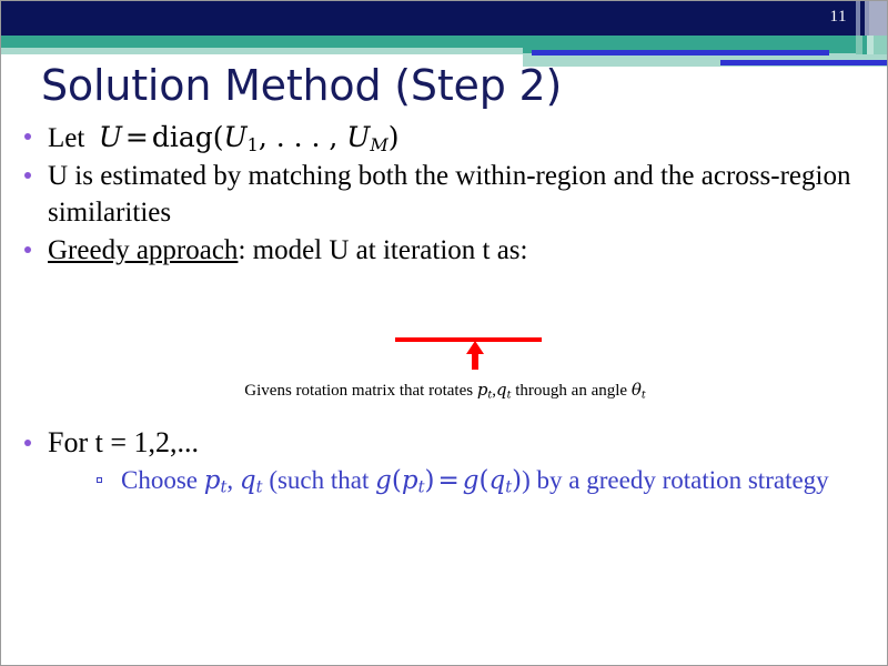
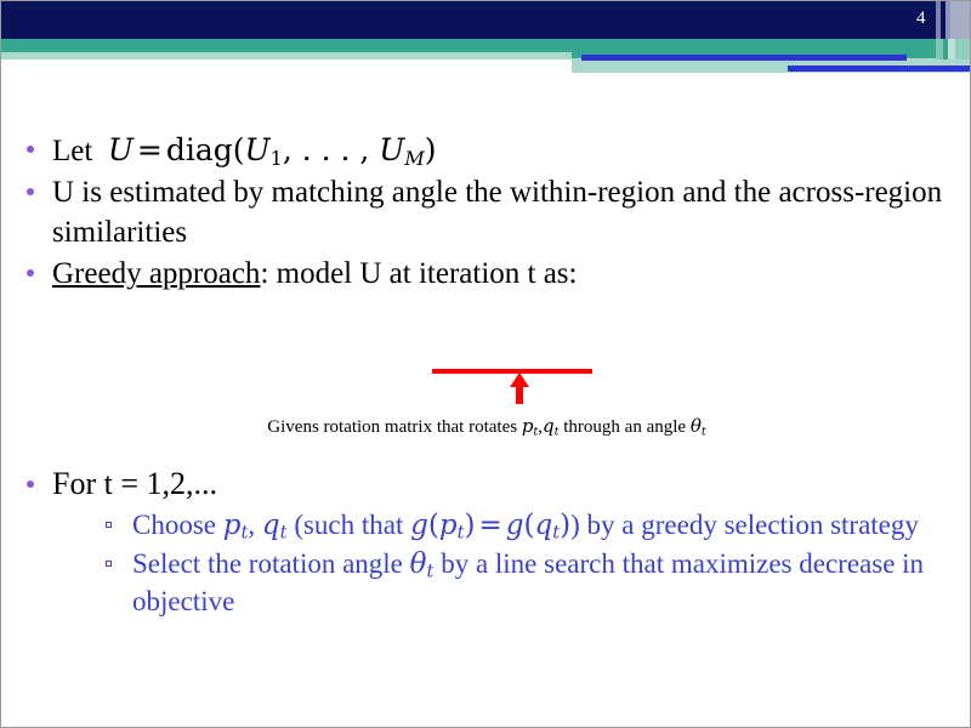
- 11
+ 4
- Solution Method (Step 2)
  Let U=diag(U1, . . . , UM)
- U is estimated by matching both the within-region and the across-region similarities
+ U is estimated by matching angle the within-region and the across-region similarities
  Greedy approach: model U at iteration t as:
  Givens rotation matrix that rotates pt,qt through an angle θt
  For t = 1,2,...
- Choose pt, qt (such that g(pt)=g(qt)) by a greedy rotation strategy
+ Choose pt, qt (such that g(pt)=g(qt)) by a greedy selection strategy
+ Select the rotation angle θt by a line search that maximizes decrease in objective
